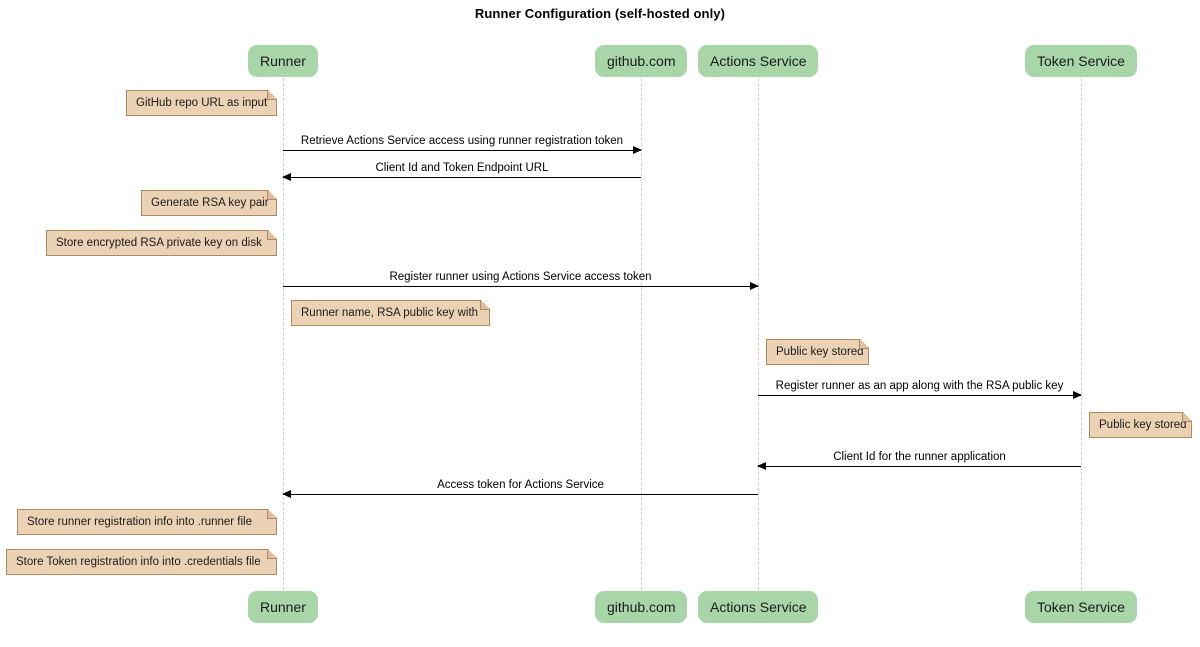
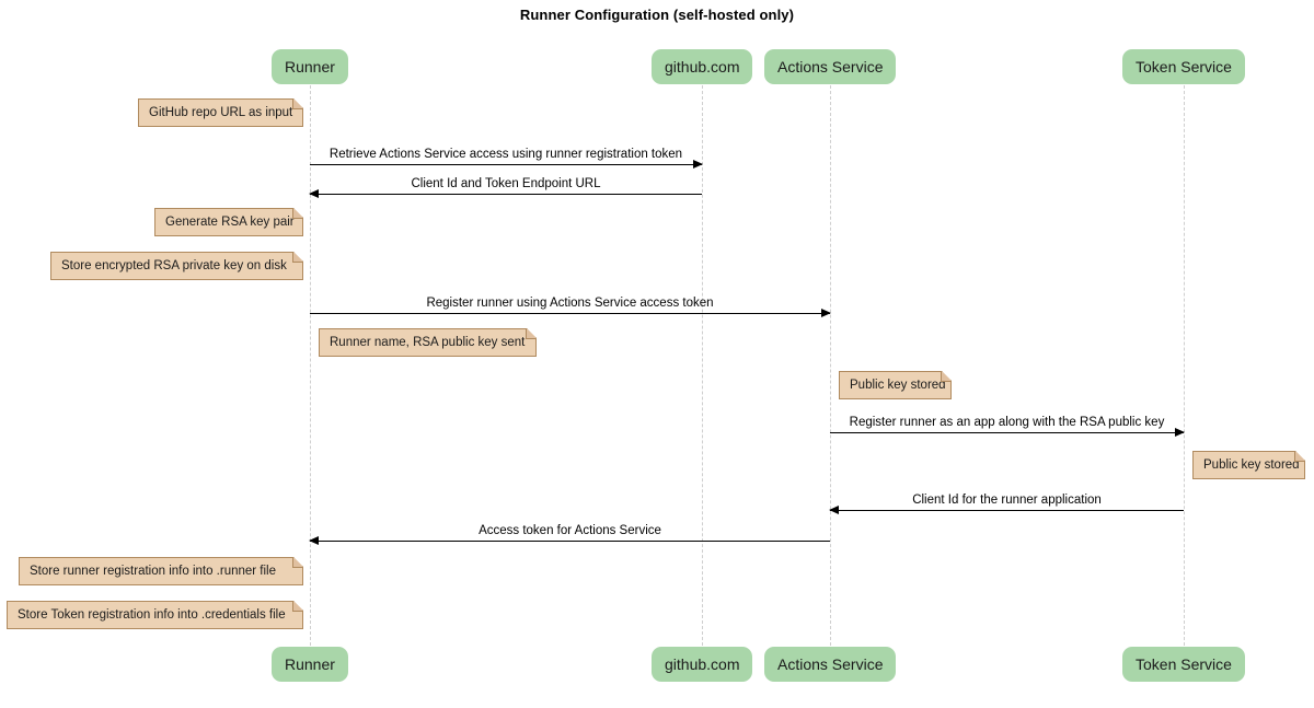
  Runner Configuration (self-hosted only)
  Runner
  github.com
  Actions Service
  Token Service
  Retrieve Actions Service access using runner registration token
  Client Id and Token Endpoint URL
  Register runner using Actions Service access token
  Register runner as an app along with the RSA public key
  Client Id for the runner application
  Access token for Actions Service
  GitHub repo URL as input
  Generate RSA key pair
  Store encrypted RSA private key on disk
- Runner name, RSA public key with
+ Runner name, RSA public key sent
  Public key stored
  Public key stored
  Store runner registration info into .runner file
  Store Token registration info into .credentials file
  Runner
  github.com
  Actions Service
  Token Service
